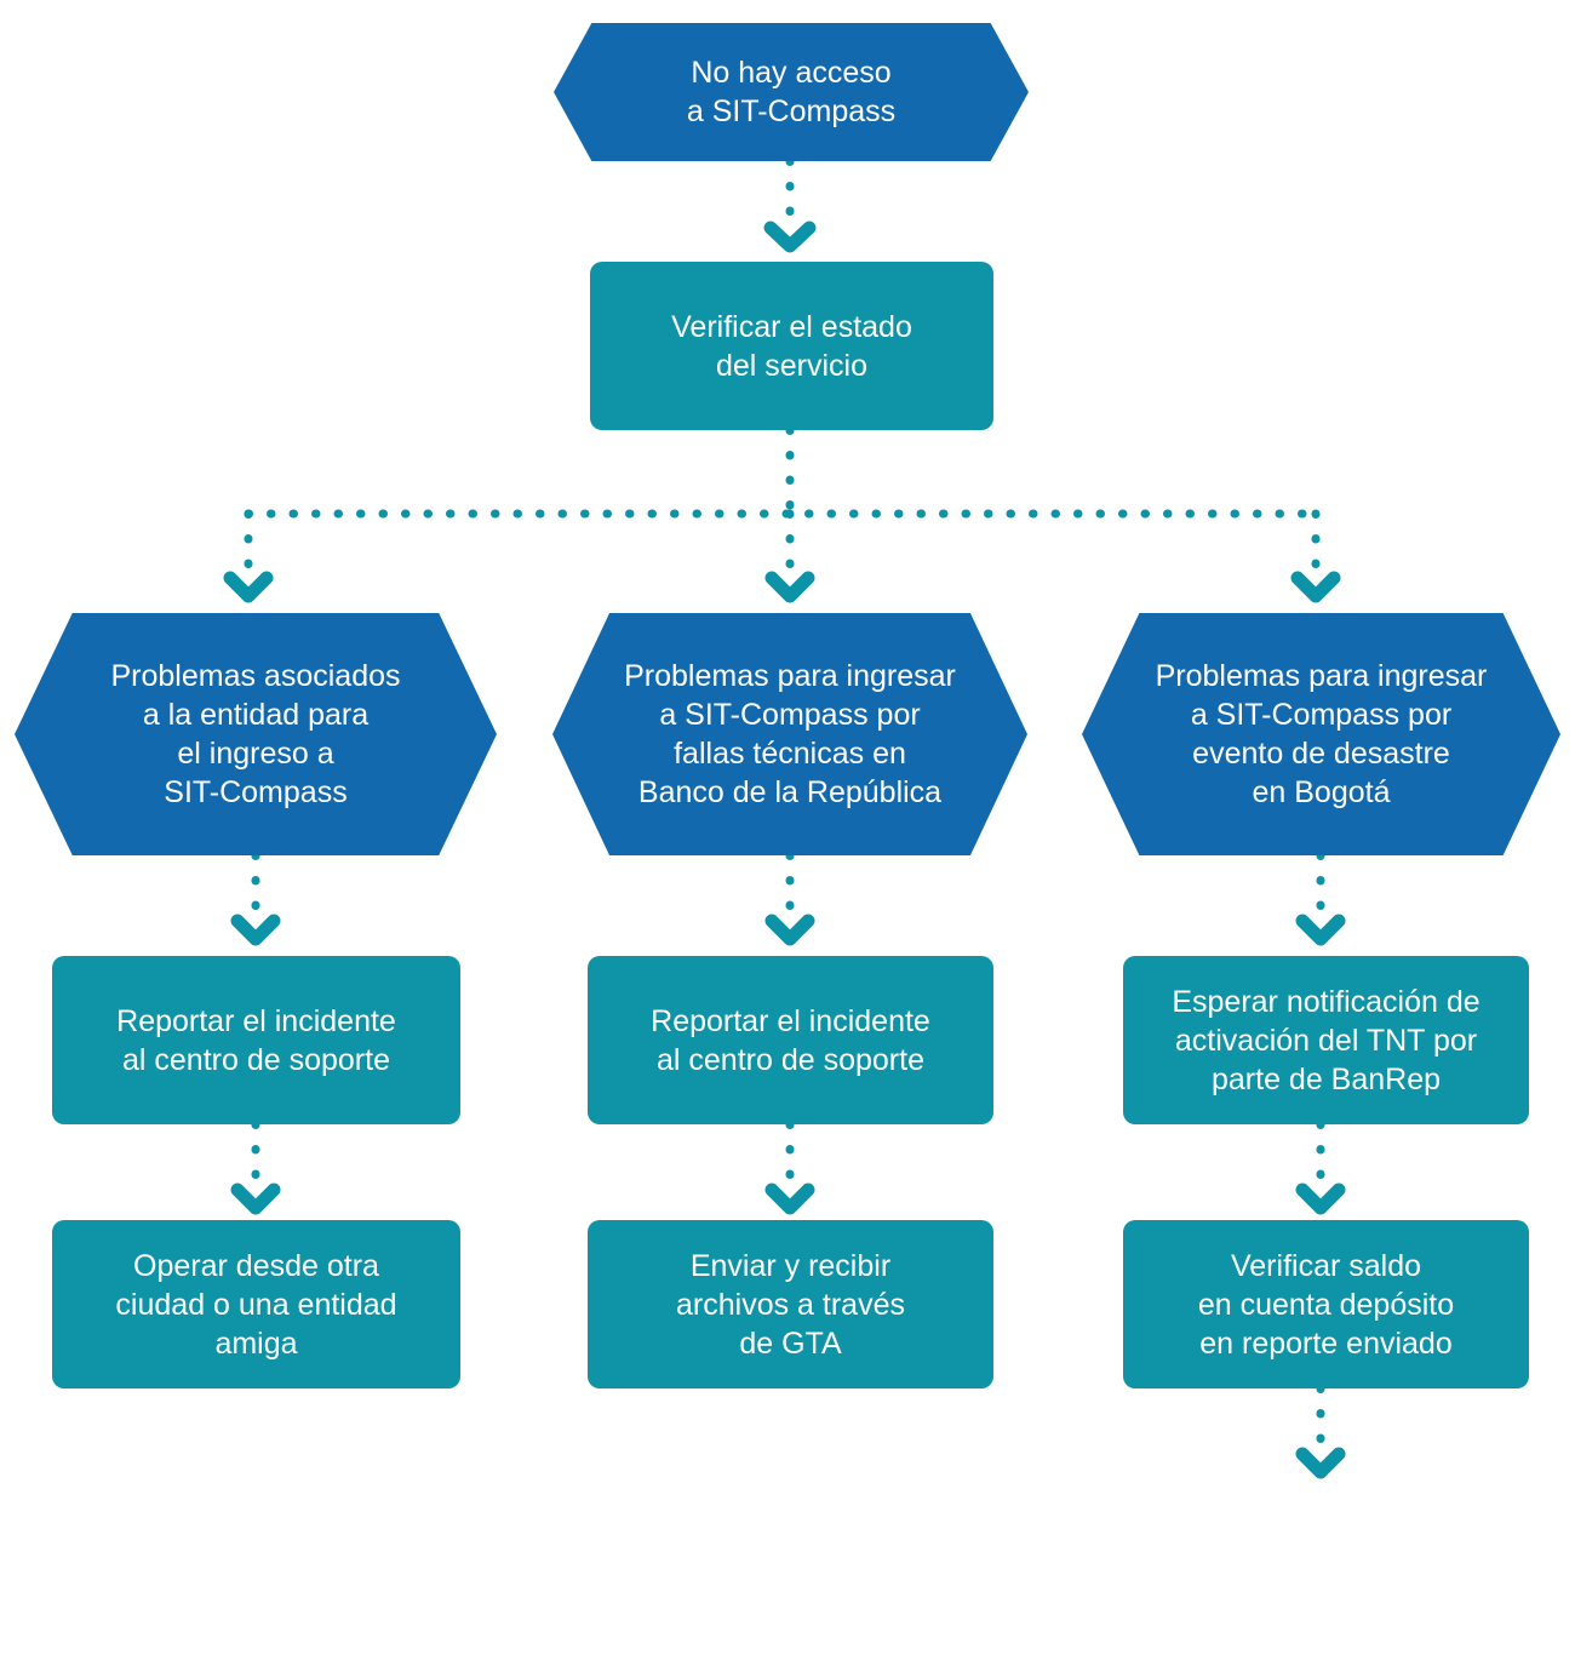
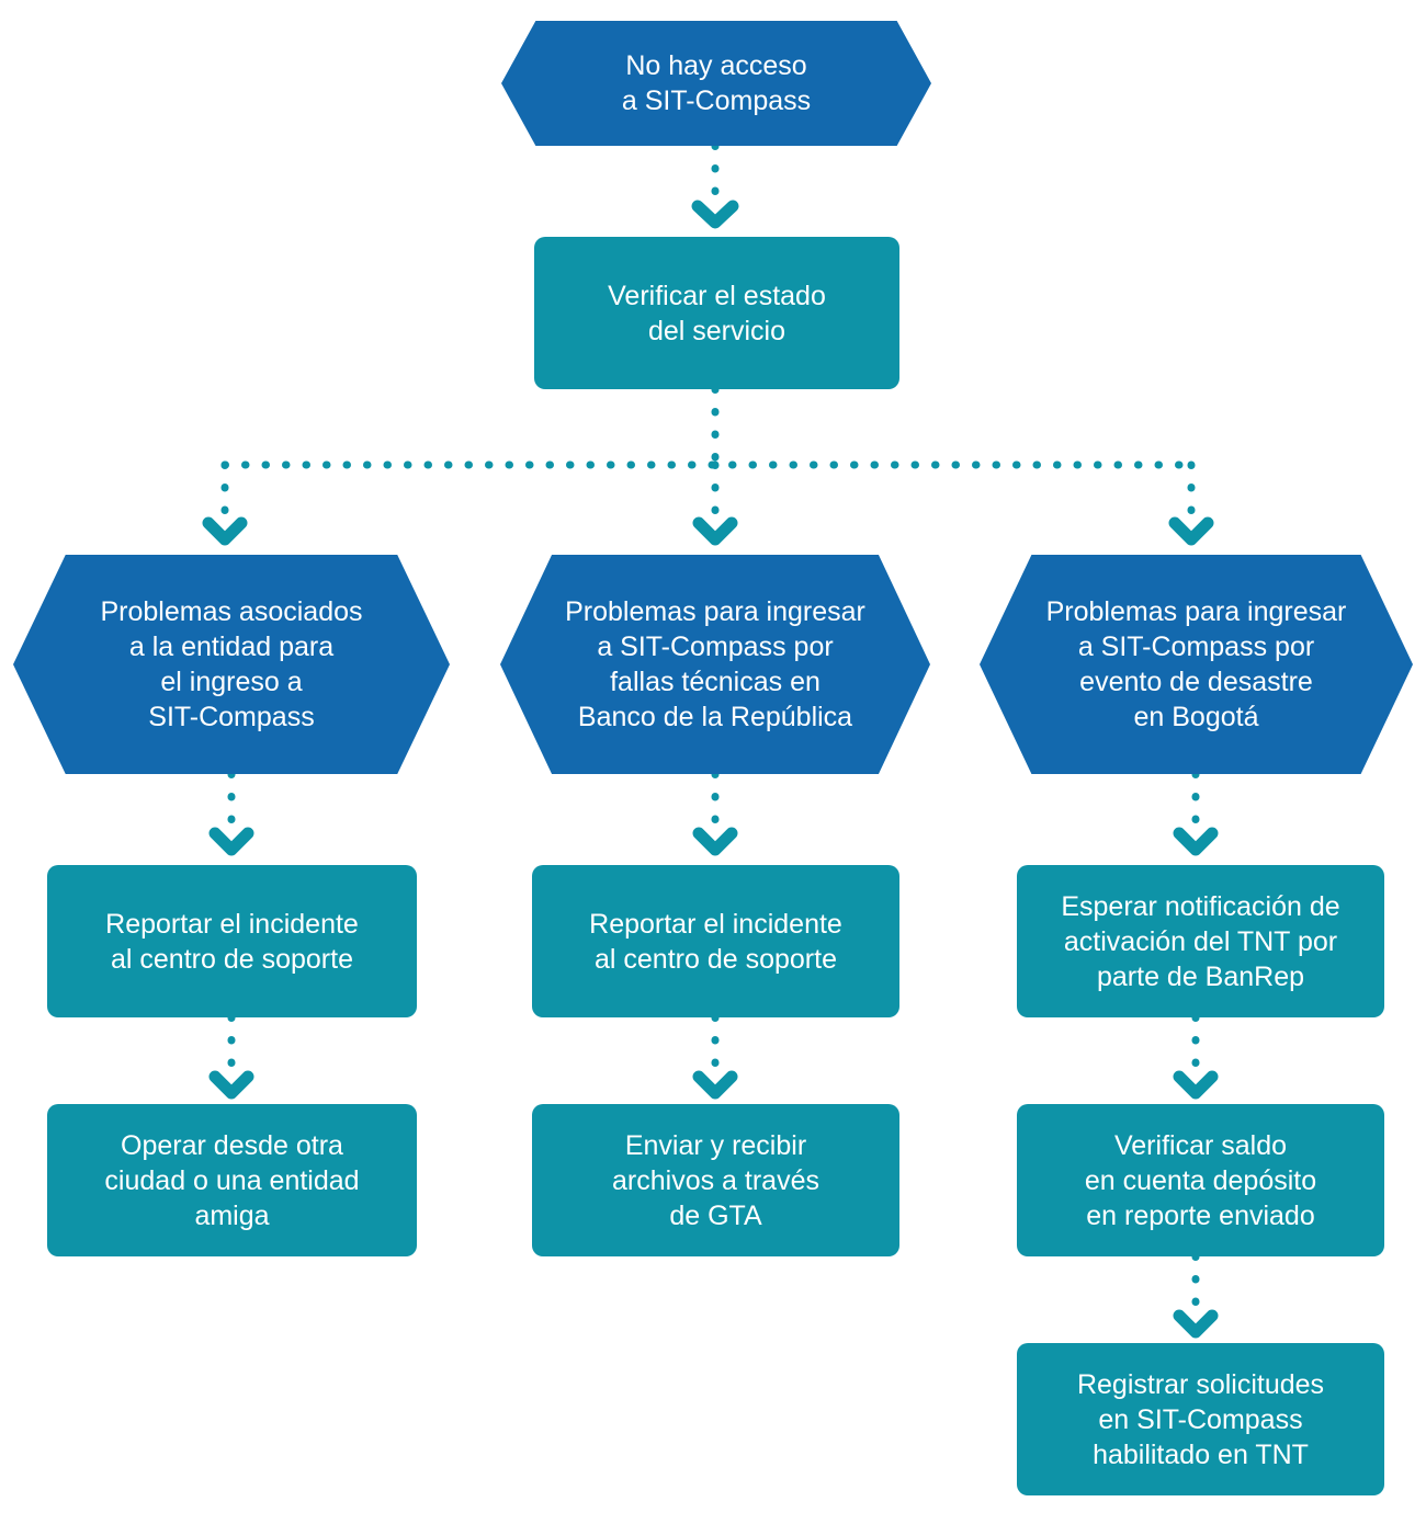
  No hay acceso
  a SIT-Compass
  Verificar el estado
  del servicio
  Problemas asociados
  a la entidad para
  el ingreso a
  SIT-Compass
  Problemas para ingresar
  a SIT-Compass por
  fallas técnicas en
  Banco de la República
  Problemas para ingresar
  a SIT-Compass por
  evento de desastre
  en Bogotá
  Reportar el incidente
  al centro de soporte
  Reportar el incidente
  al centro de soporte
  Esperar notificación de
  activación del TNT por
  parte de BanRep
  Operar desde otra
  ciudad o una entidad
  amiga
  Enviar y recibir
  archivos a través
  de GTA
  Verificar saldo
  en cuenta depósito
  en reporte enviado
+ Registrar solicitudes
+ en SIT-Compass
+ habilitado en TNT
